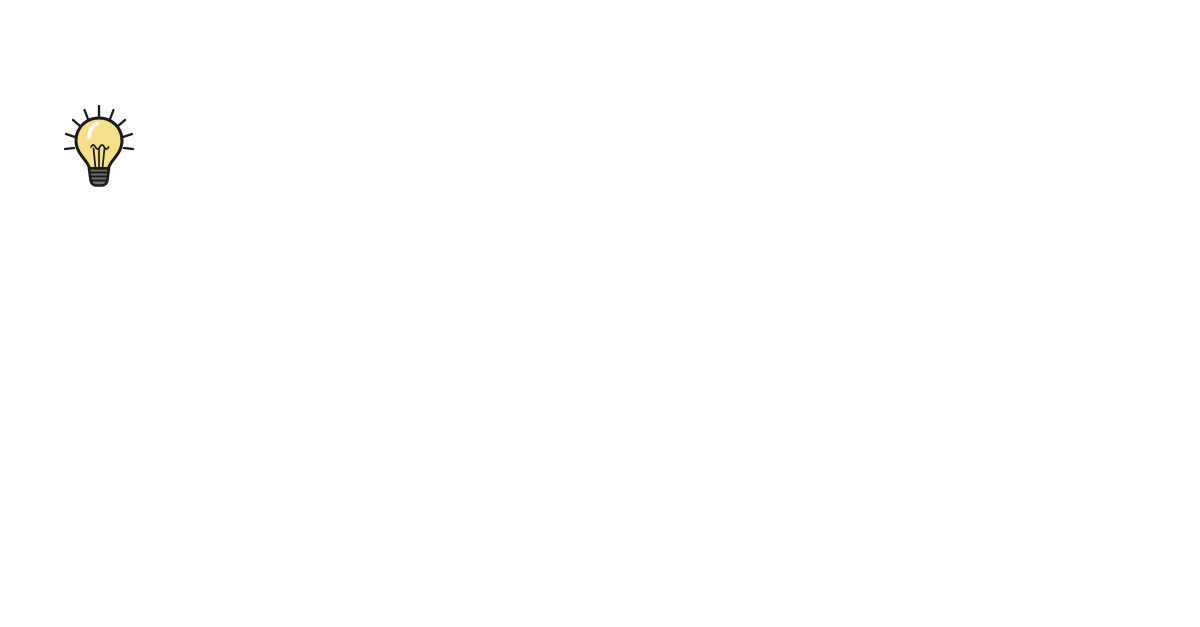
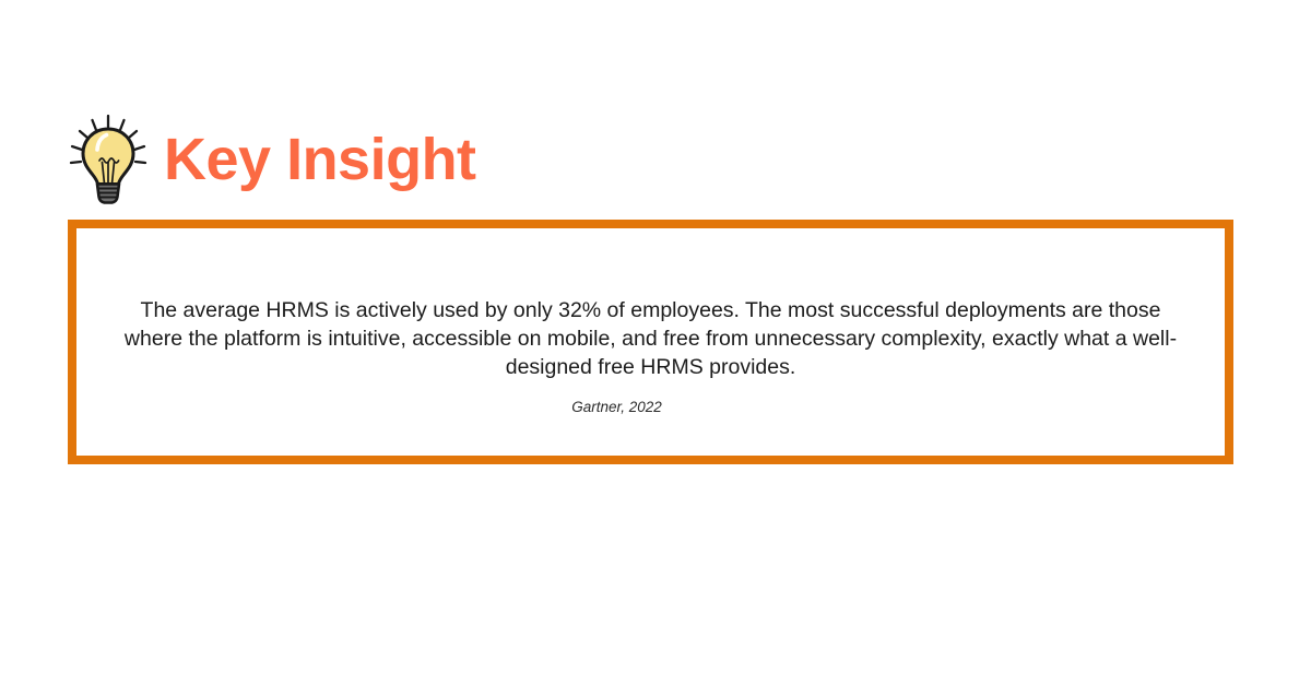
+ Key Insight
+ The average HRMS is actively used by only 32% of employees. The most successful deployments are those where the platform is intuitive, accessible on mobile, and free from unnecessary complexity, exactly what a well-designed free HRMS provides.
+ Gartner, 2022
